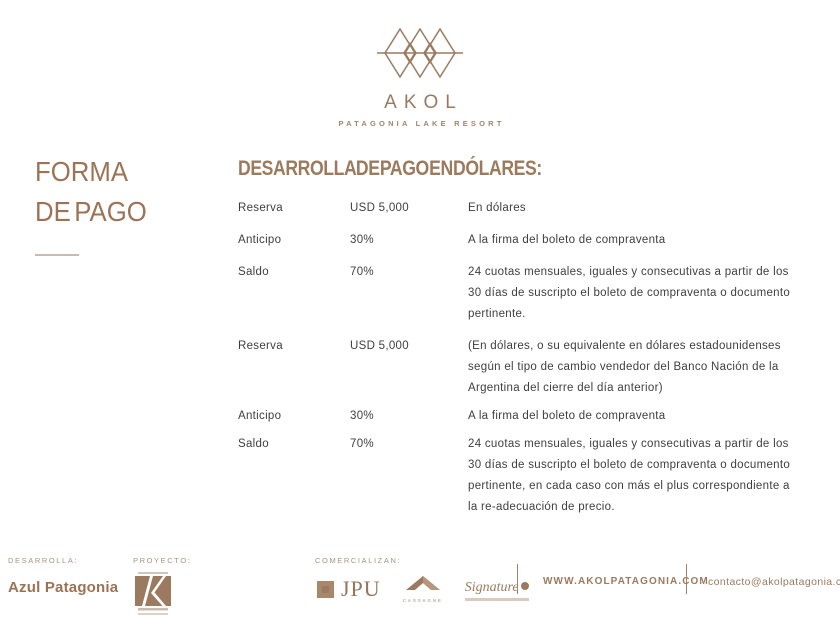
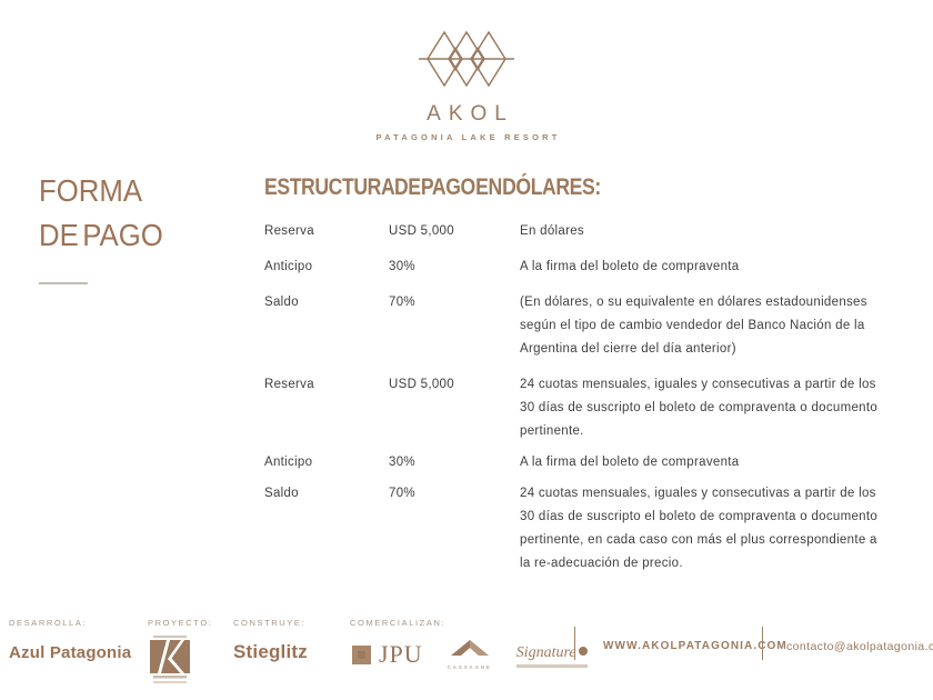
  AKOL
  PATAGONIA LAKE RESORT
  FORMA
  DE PAGO
- DESARROLLA DE PAGO EN DÓLARES:
+ ESTRUCTURA DE PAGO EN DÓLARES:
  Reserva
  USD 5,000
  En dólares
  Anticipo
  30%
  A la firma del boleto de compraventa
  Saldo
  70%
- 24 cuotas mensuales, iguales y consecutivas a partir de los 30 días de suscripto el boleto de compraventa o documento pertinente.
+ (En dólares, o su equivalente en dólares estadounidenses según el tipo de cambio vendedor del Banco Nación de la Argentina del cierre del día anterior)
  Reserva
  USD 5,000
- (En dólares, o su equivalente en dólares estadounidenses según el tipo de cambio vendedor del Banco Nación de la Argentina del cierre del día anterior)
+ 24 cuotas mensuales, iguales y consecutivas a partir de los 30 días de suscripto el boleto de compraventa o documento pertinente.
  Anticipo
  30%
  A la firma del boleto de compraventa
  Saldo
  70%
  24 cuotas mensuales, iguales y consecutivas a partir de los 30 días de suscripto el boleto de compraventa o documento pertinente, en cada caso con más el plus correspondiente a la re-adecuación de precio.
  DESARROLLA:
  Azul Patagonia
  PROYECTO:
+ CONSTRUYE:
+ Stieglitz
  COMERCIALIZAN:
  JPU
  Signature
  WWW.AKOLPATAGONIA.OM
  contacto@akolpatagonia.c
